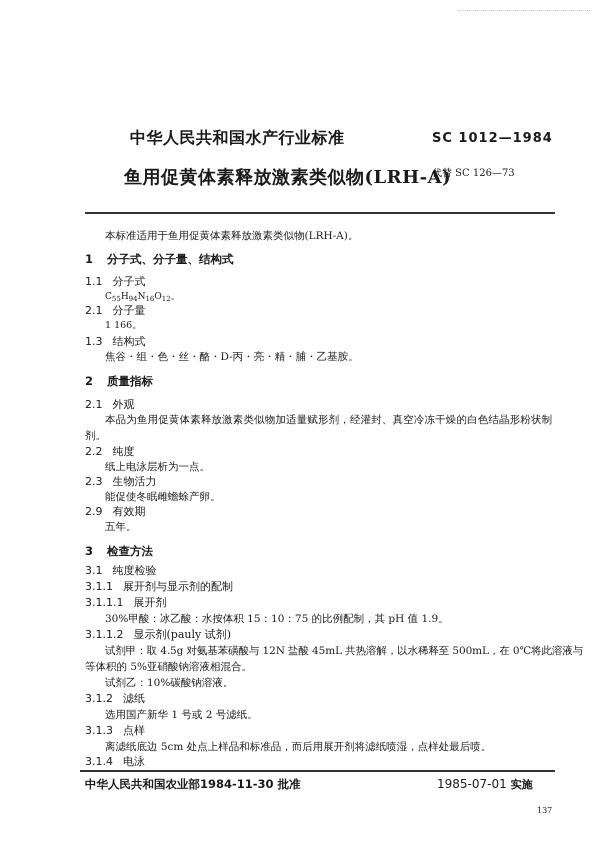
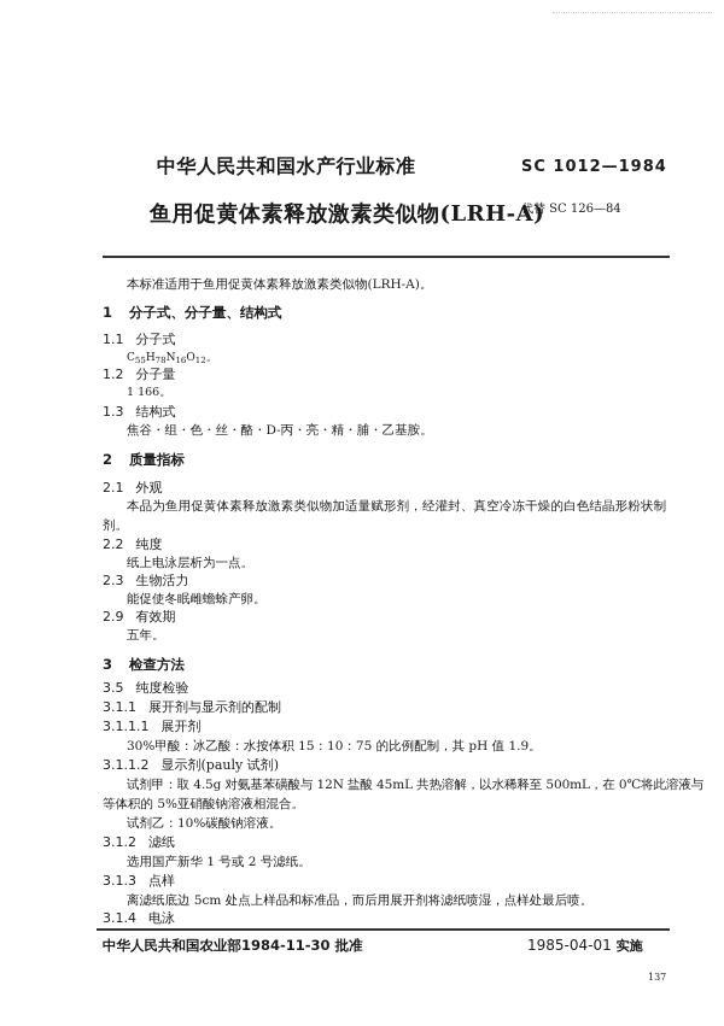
  中华人民共和国水产行业标准
  SC 1012—1984
  鱼用促黄体素释放激素类似物(LRH-A)
- 代替 SC 126—73
+ 代替 SC 126—84
  本标准适用于鱼用促黄体素释放激素类似物(LRH-A)。
  1 分子式、分子量、结构式
  1.1 分子式
- C55H94N16O12。
+ C55H78N16O12。
- 2.1 分子量
+ 1.2 分子量
  1 166。
  1.3 结构式
  焦谷・组・色・丝・酪・D-丙・亮・精・脯・乙基胺。
  2 质量指标
  2.1 外观
  本品为鱼用促黄体素释放激素类似物加适量赋形剂，经灌封、真空冷冻干燥的白色结晶形粉状制
  剂。
  2.2 纯度
  纸上电泳层析为一点。
  2.3 生物活力
  能促使冬眠雌蟾蜍产卵。
  2.9 有效期
  五年。
  3 检查方法
- 3.1 纯度检验
+ 3.5 纯度检验
  3.1.1 展开剂与显示剂的配制
  3.1.1.1 展开剂
  30%甲酸：冰乙酸：水按体积 15：10：75 的比例配制，其 pH 值 1.9。
  3.1.1.2 显示剂(pauly 试剂)
  试剂甲：取 4.5g 对氨基苯磺酸与 12N 盐酸 45mL 共热溶解，以水稀释至 500mL，在 0℃将此溶液与
  等体积的 5%亚硝酸钠溶液相混合。
  试剂乙：10%碳酸钠溶液。
  3.1.2 滤纸
  选用国产新华 1 号或 2 号滤纸。
  3.1.3 点样
  离滤纸底边 5cm 处点上样品和标准品，而后用展开剂将滤纸喷湿，点样处最后喷。
  3.1.4 电泳
  中华人民共和国农业部1984-11-30 批准
- 1985-07-01 实施
+ 1985-04-01 实施
  137
